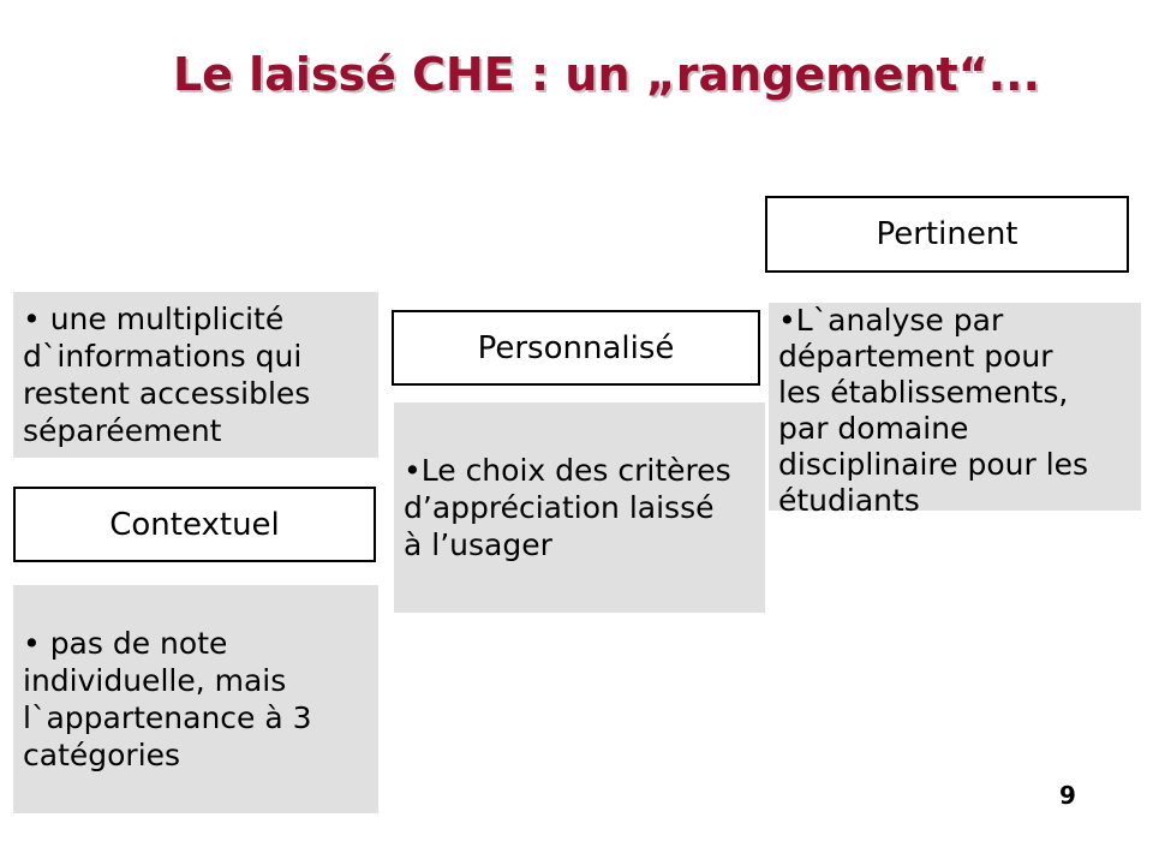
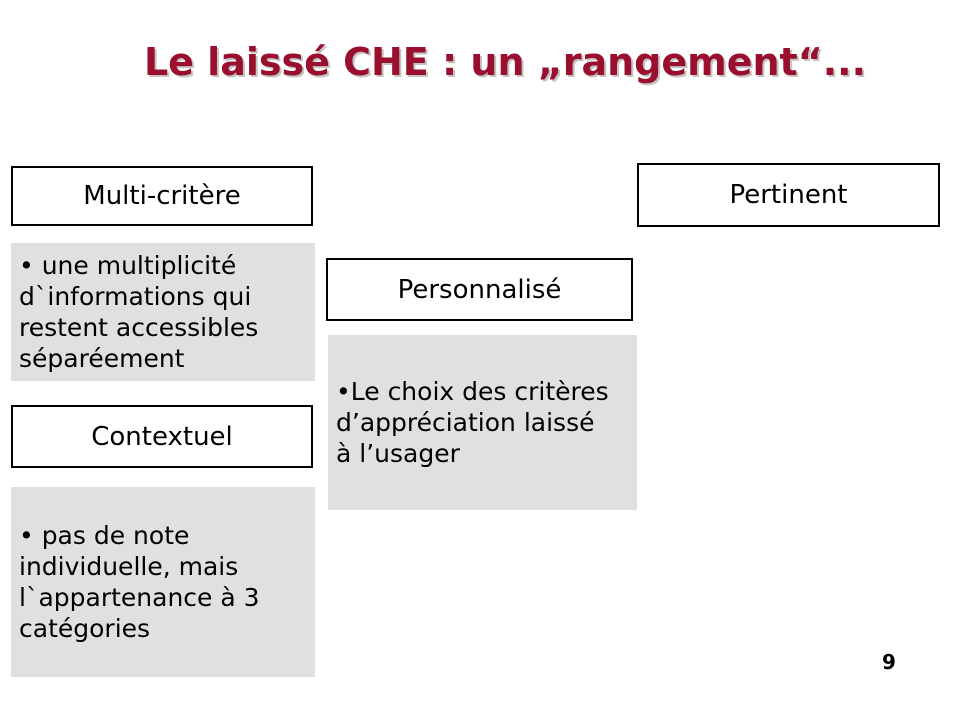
  Le laissé CHE : un „rangement“...
+ Multi-critère
  • une multiplicité
  d`informations qui
  restent accessibles
  séparéement
  Contextuel
  • pas de note
  individuelle, mais
  l`appartenance à 3
  catégories
  Personnalisé
  •Le choix des critères
  d’appréciation laissé
  à l’usager
  Pertinent
- •L`analyse par
- département pour
- les établissements,
- par domaine
- disciplinaire pour les
- étudiants
  9
